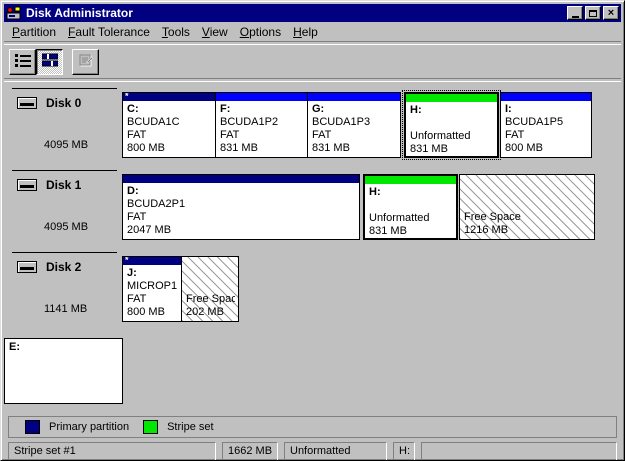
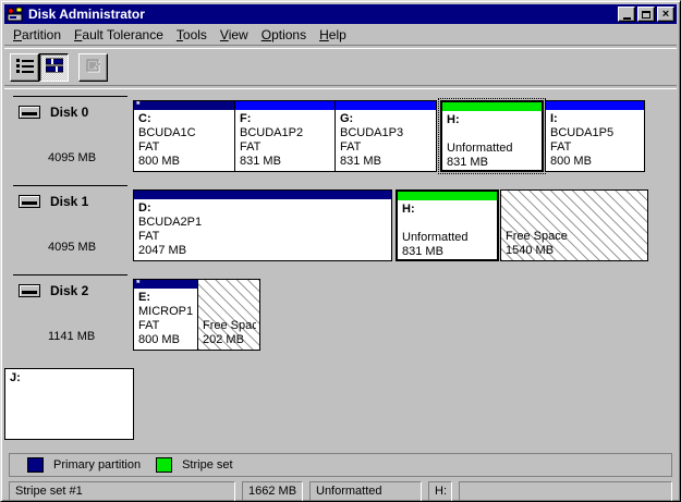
  Disk Administrator
  ×
  Partition
  Fault Tolerance
  Tools
  View
  Options
  Help
  Disk 0
  4095 MB
  *
  C:
  BCUDA1C
  FAT
  800 MB
  F:
  BCUDA1P2
  FAT
  831 MB
  G:
  BCUDA1P3
  FAT
  831 MB
  H:
  Unformatted
  831 MB
  I:
  BCUDA1P5
  FAT
  800 MB
  Disk 1
  4095 MB
  D:
  BCUDA2P1
  FAT
  2047 MB
  H:
  Unformatted
  831 MB
  Free Space
- 1216 MB
+ 1540 MB
  Disk 2
  1141 MB
  *
- J:
+ E:
  MICROP1
  FAT
  800 MB
  Free Spac
  202 MB
- E:
+ J:
  Primary partition
  Stripe set
  Stripe set #1
  1662 MB
  Unformatted
  H:
